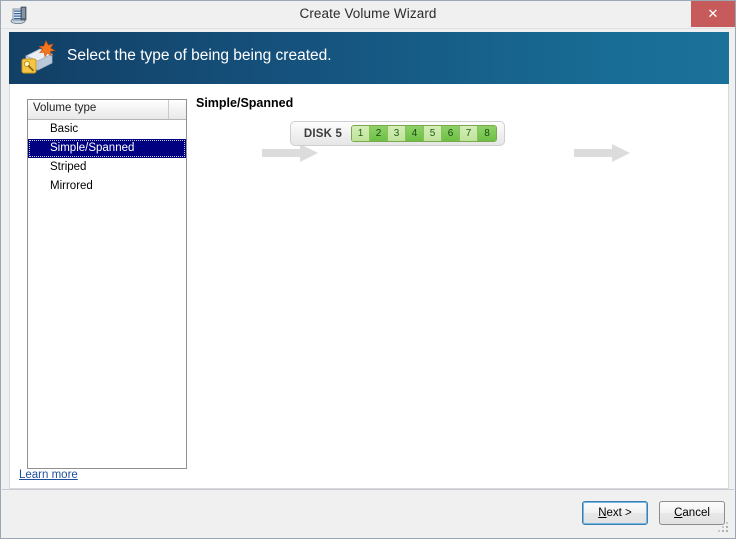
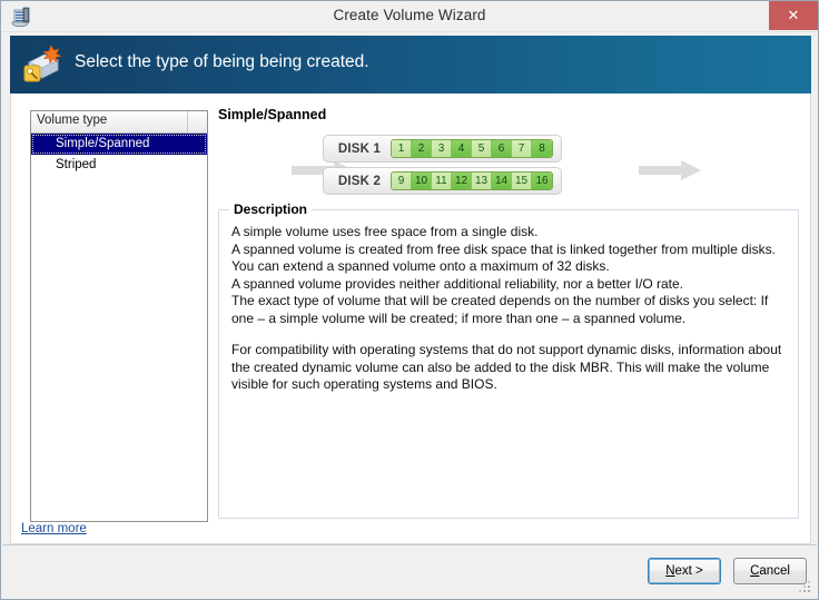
  Create Volume Wizard
  ✕
  Select the type of being being created.
  Volume type
- Basic
  Simple/Spanned
  Striped
- Mirrored
  Simple/Spanned
- DISK 5
+ DISK 1
  1
  2
  3
  4
  5
  6
  7
  8
+ DISK 2
+ 9
+ 10
+ 11
+ 12
+ 13
+ 14
+ 15
+ 16
+ Description
+ A simple volume uses free space from a single disk.
+ A spanned volume is created from free disk space that is linked together from multiple disks. You can extend a spanned volume onto a maximum of 32 disks.
+ A spanned volume provides neither additional reliability, nor a better I/O rate.
+ The exact type of volume that will be created depends on the number of disks you select: If one – a simple volume will be created; if more than one – a spanned volume.
+ For compatibility with operating systems that do not support dynamic disks, information about the created dynamic volume can also be added to the disk MBR. This will make the volume visible for such operating systems and BIOS.
  Learn more
  Next >
  Cancel
